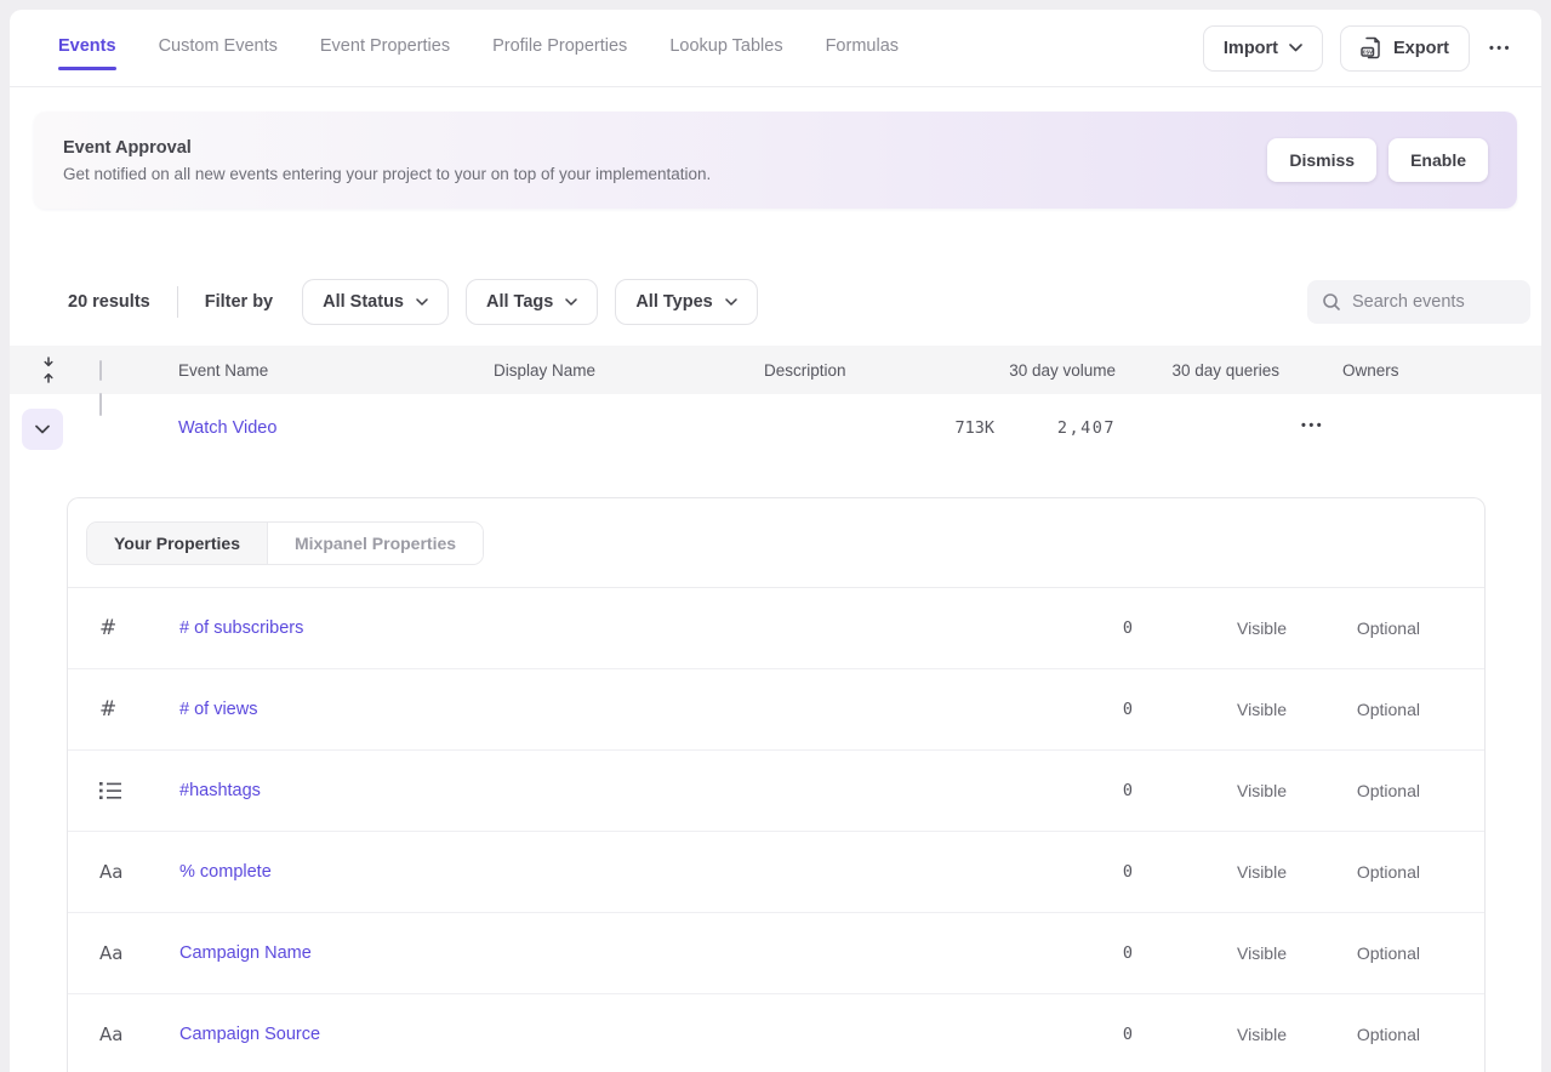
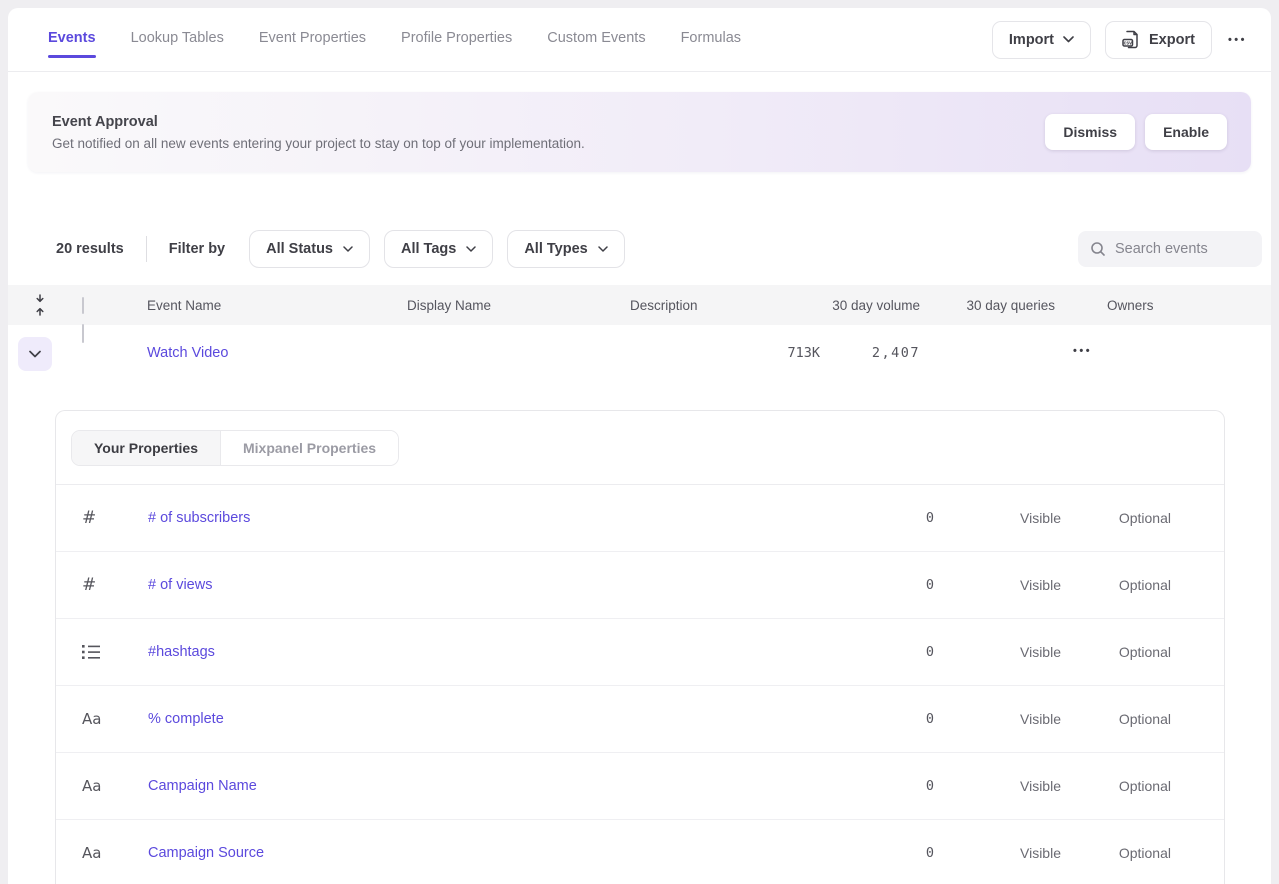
  Events
- Custom Events
+ Lookup Tables
  Event Properties
  Profile Properties
- Lookup Tables
+ Custom Events
  Formulas
  Import
  Export
  •••
  Event Approval
- Get notified on all new events entering your project to your on top of your implementation.
+ Get notified on all new events entering your project to stay on top of your implementation.
  Dismiss
  Enable
  20 results
  Filter by
  All Status
  All Tags
  All Types
  Search events
  Event Name
  Display Name
  Description
  30 day volume
  30 day queries
  Owners
  Watch Video
  713K
  2,407
  •••
  Your Properties
  Mixpanel Properties
  #
  # of subscribers
  0
  Visible
  Optional
  #
  # of views
  0
  Visible
  Optional
  #hashtags
  0
  Visible
  Optional
  Aa
  % complete
  0
  Visible
  Optional
  Aa
  Campaign Name
  0
  Visible
  Optional
  Aa
  Campaign Source
  0
  Visible
  Optional
